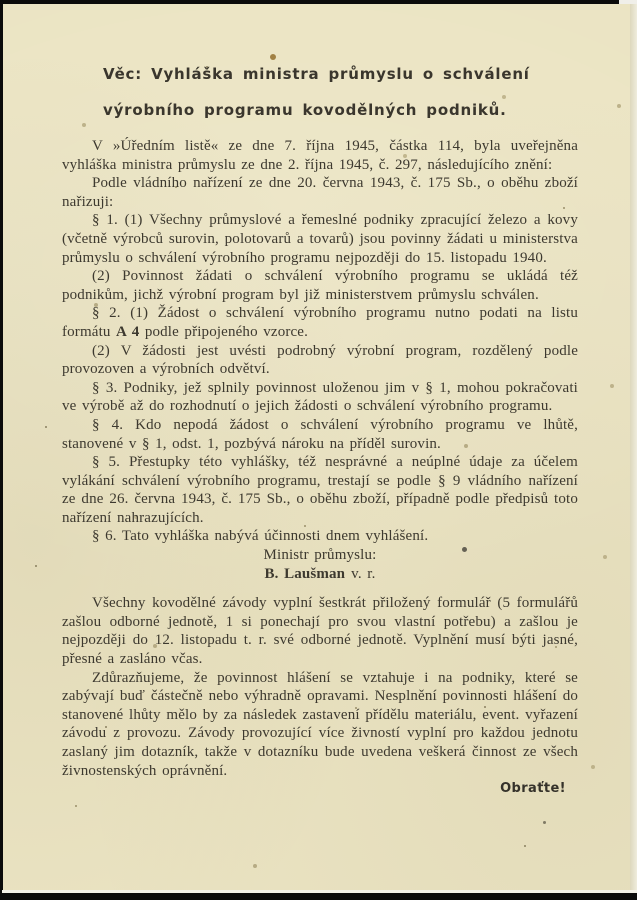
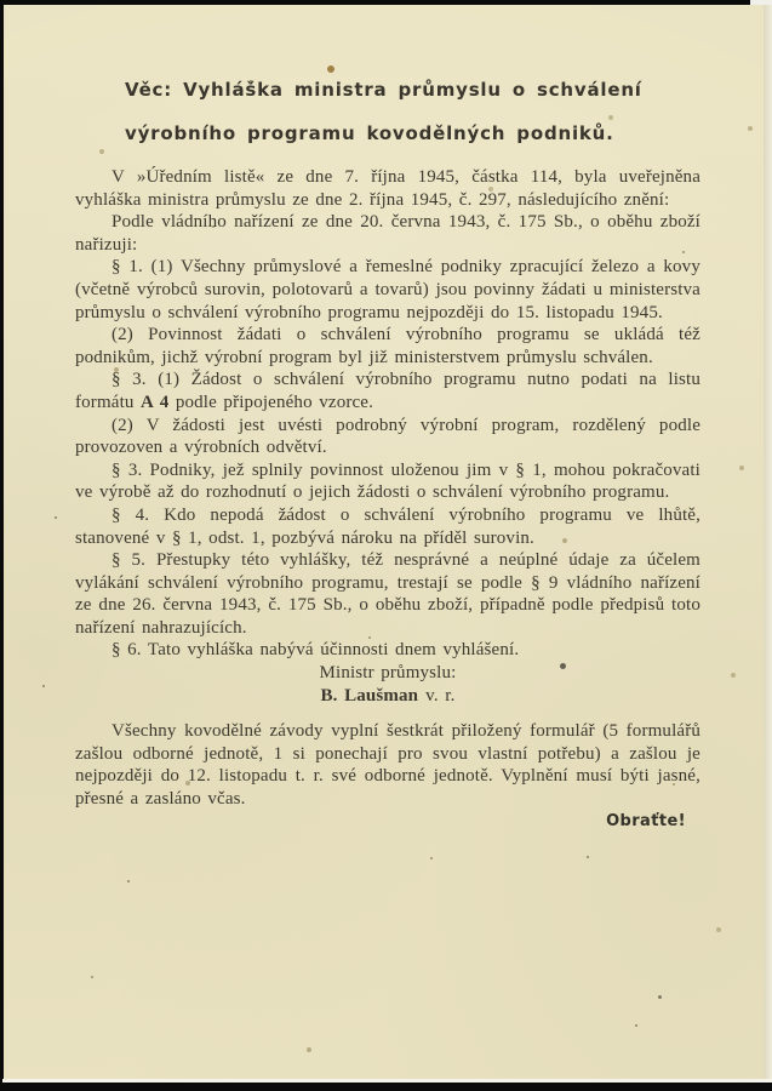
  Věc: Vyhláška ministra průmyslu o schválení
  výrobního programu kovodělných podniků.
  V »Úředním listě« ze dne 7. října 1945, částka 114, byla uveřejněna vyhláška ministra průmyslu ze dne 2. října 1945, č. 297, následujícího znění:
  Podle vládního nařízení ze dne 20. června 1943, č. 175 Sb., o oběhu zboží nařizuji:
- § 1. (1) Všechny průmyslové a řemeslné podniky zpracující železo a kovy (včetně výrobců surovin, polotovarů a tovarů) jsou povinny žádati u ministerstva průmyslu o schválení výrobního programu nejpozději do 15. listopadu 1940.
+ § 1. (1) Všechny průmyslové a řemeslné podniky zpracující železo a kovy (včetně výrobců surovin, polotovarů a tovarů) jsou povinny žádati u ministerstva průmyslu o schválení výrobního programu nejpozději do 15. listopadu 1945.
  (2) Povinnost žádati o schválení výrobního programu se ukládá též podnikům, jichž výrobní program byl již ministerstvem průmyslu schválen.
- § 2. (1) Žádost o schválení výrobního programu nutno podati na listu formátu A 4 podle připojeného vzorce.
+ § 3. (1) Žádost o schválení výrobního programu nutno podati na listu formátu A 4 podle připojeného vzorce.
  (2) V žádosti jest uvésti podrobný výrobní program, rozdělený podle provozoven a výrobních odvětví.
  § 3. Podniky, jež splnily povinnost uloženou jim v § 1, mohou pokračovati ve výrobě až do rozhodnutí o jejich žádosti o schválení výrobního programu.
  § 4. Kdo nepodá žádost o schválení výrobního programu ve lhůtě, stanovené v § 1, odst. 1, pozbývá nároku na příděl surovin.
  § 5. Přestupky této vyhlášky, též nesprávné a neúplné údaje za účelem vylákání schválení výrobního programu, trestají se podle § 9 vládního nařízení ze dne 26. června 1943, č. 175 Sb., o oběhu zboží, případně podle předpisů toto nařízení nahrazujících.
  § 6. Tato vyhláška nabývá účinnosti dnem vyhlášení.
  Ministr průmyslu:
  B. Laušman v. r.
  Všechny kovodělné závody vyplní šestkrát přiložený formulář (5 formulářů zašlou odborné jednotě, 1 si ponechají pro svou vlastní potřebu) a zašlou je nejpozději do 12. listopadu t. r. své odborné jednotě. Vyplnění musí býti jasné, přesné a zasláno včas.
- Zdůrazňujeme, že povinnost hlášení se vztahuje i na podniky, které se zabývají buď částečně nebo výhradně opravami. Nesplnění povinnosti hlášení do stanovené lhůty mělo by za následek zastavení přídělu materiálu, event. vyřazení závodu z provozu. Závody provozující více živností vyplní pro každou jednotu zaslaný jim dotazník, takže v dotazníku bude uvedena veškerá činnost ze všech živnostenských oprávnění.
  Obraťte!
